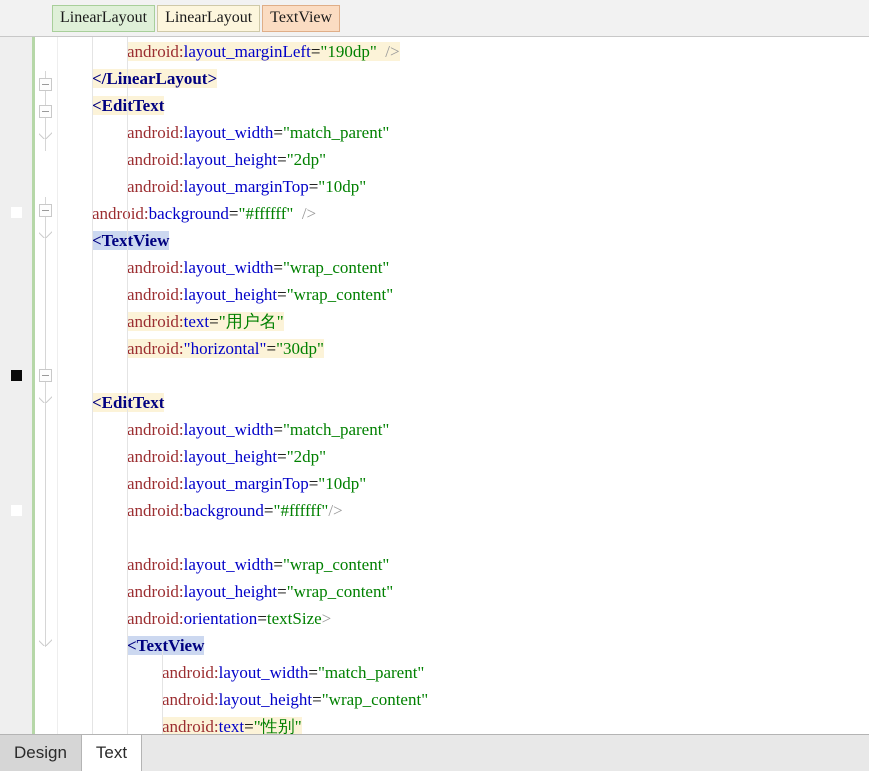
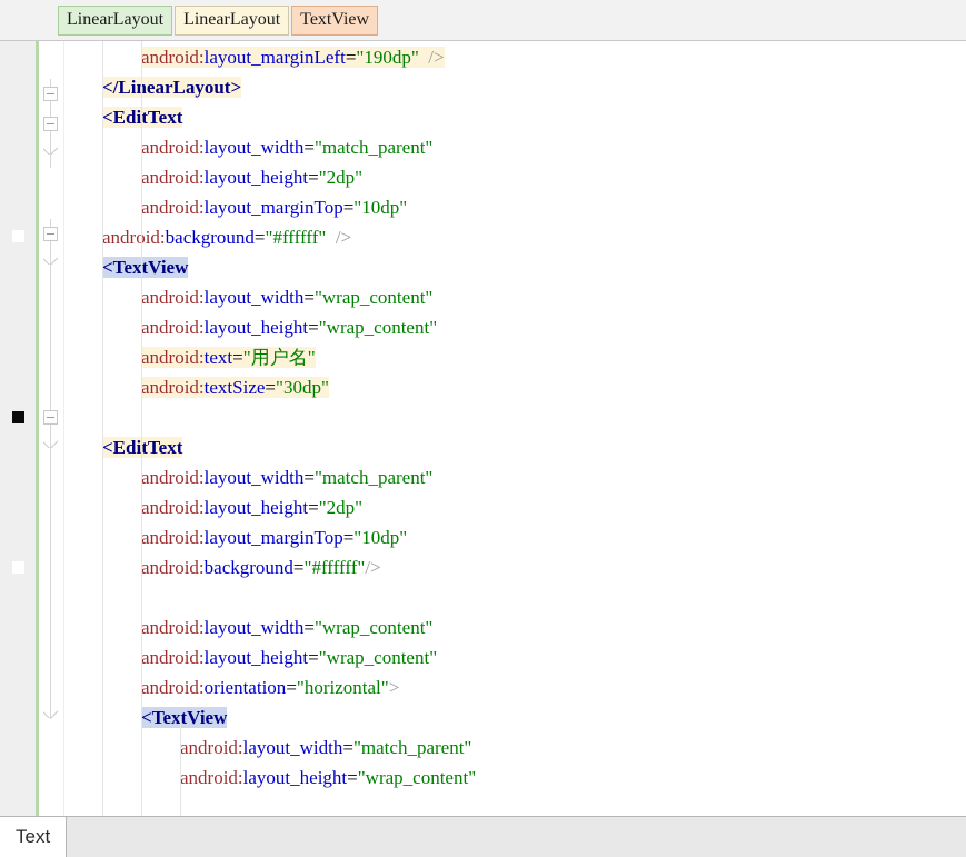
  LinearLayout
  LinearLayout
  TextView
  android:layout_marginLeft="190dp" />
  </LiearLayout>
  <EditText
  android:layout_width="match_parent"
  android:layout_height="2dp"
  android:layout_marginTop="10dp"
  andrid:background="#ffffff" />
  <TextView
  android:layout_width="wrap_content"
  android:layout_height="wrap_content"
  android:text="用户名"
- android:"horizontal"="30dp"
+ android:textSize="30dp"
  <EditText
  android:layout_width="match_parent"
  android:layout_height="2dp"
  android:layout_marginTop="10dp"
  android:background="#ffffff"/>
  android:layout_width="wrap_content"
  android:layout_height="wrap_content"
- android:orientation=textSize>
+ android:orientation="horizontal">
  <TextView
  android:layout_width="match_parent"
  android:layout_height="wrap_content"
- android:text="性别"
- Design
  Text
